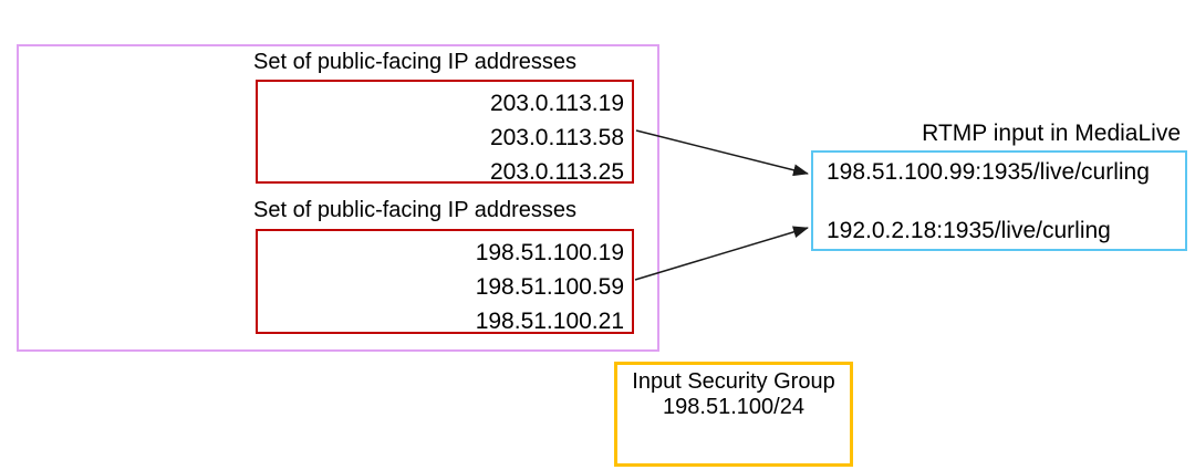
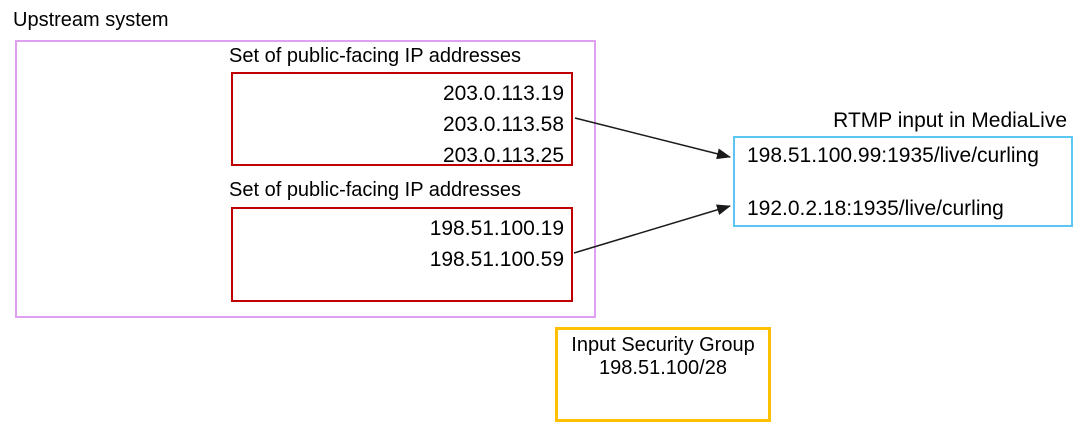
+ Upstream system
  Set of public-facing IP addresses
  203.0.113.19
  203.0.113.58
  203.0.113.25
  Set of public-facing IP addresses
  198.51.100.19
  198.51.100.59
- 198.51.100.21
  RTMP input in MediaLive
  198.51.100.99:1935/live/curling
  192.0.2.18:1935/live/curling
  Input Security Group
- 198.51.100/24
+ 198.51.100/28
